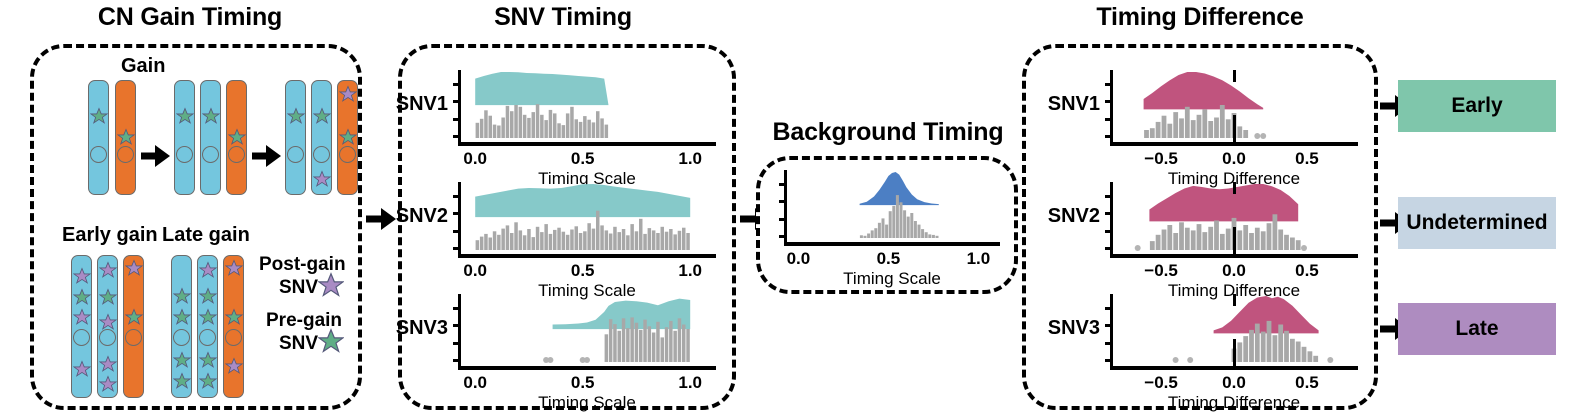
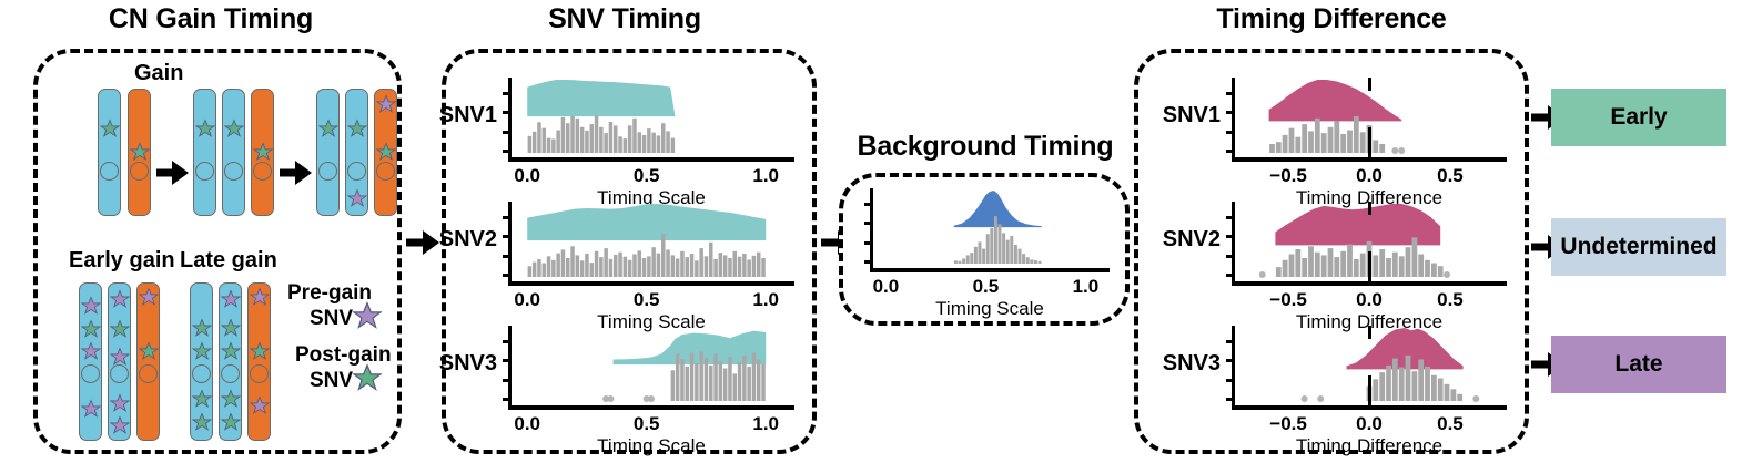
  CN Gain Timing
  SNV Timing
  Background Timing
  Timing Difference
  Gain
  Early gain
  Late gain
- Post-gain
+ Pre-gain
  SNV
- Pre-gain
+ Post-gain
  SNV
  0.0
  0.5
  1.0
  Timing Scale
  SNV1
  0.0
  0.5
  1.0
  Timing Scale
  SNV2
  0.0
  0.5
  1.0
  Timing Scale
  SNV3
  0.0
  0.5
  1.0
  Timing Scale
  −0.5
  0.0
  0.5
  Timing Difference
  SNV1
  −0.5
  0.0
  0.5
  Timing Difference
  SNV2
  −0.5
  0.0
  0.5
  Timing Difference
  SNV3
  Early
  Undetermined
  Late
